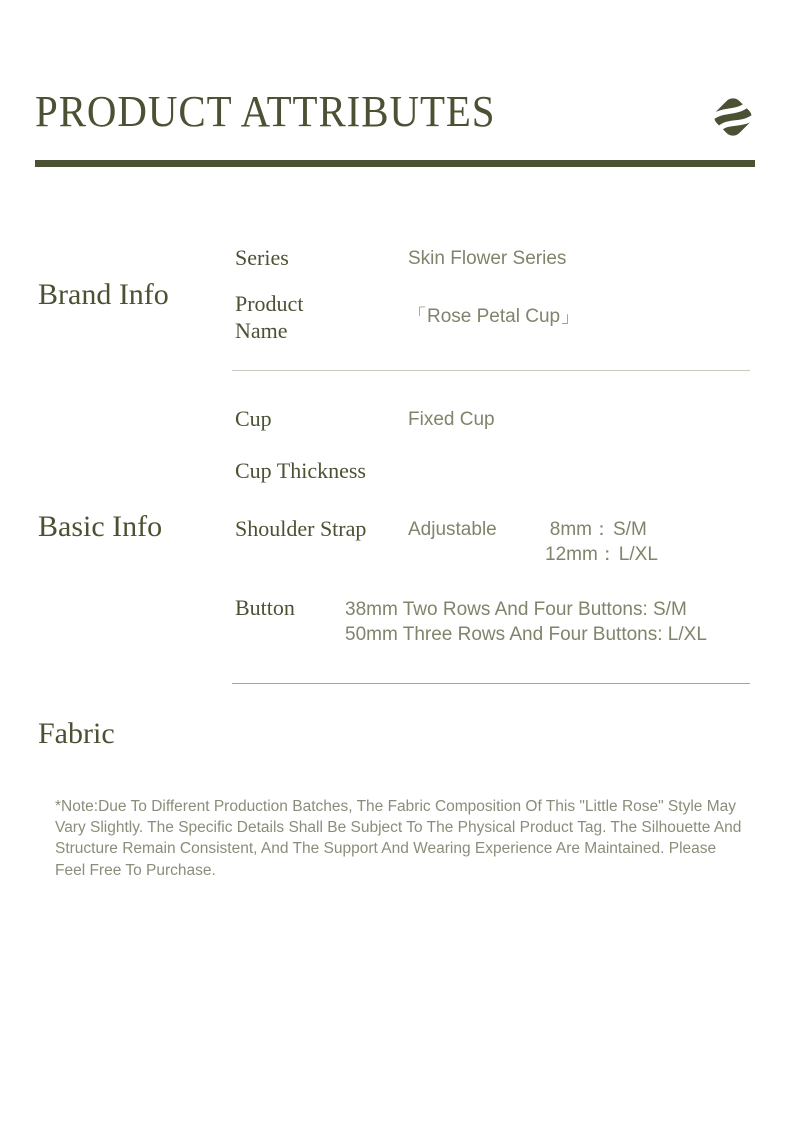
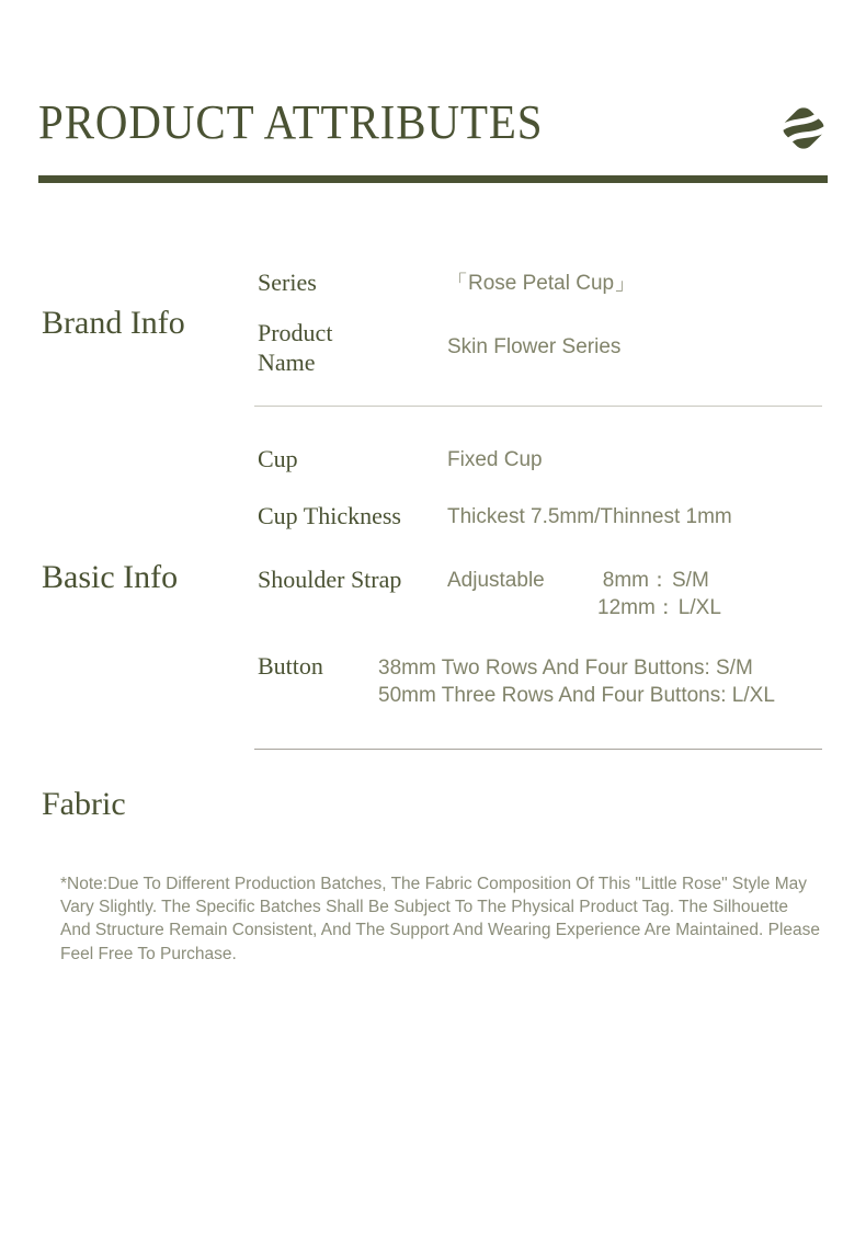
  PRODUCT ATTRIBUTES
  Brand Info
  Series
- Skin Flower Series
+ 「Rose Petal Cup」
  Product
  Name
- 「Rose Petal Cup」
+ Skin Flower Series
  Basic Info
  Cup
  Fixed Cup
  Cup Thickness
+ Thickest 7.5mm/Thinnest 1mm
  Shoulder Strap
  Adjustable
  8mm：
  S/M
  12mm：
  L/XL
  Button
  38mm Two Rows And Four Buttons: S/M
  50mm Three Rows And Four Buttons: L/XL
  Fabric
- *Note:Due To Different Production Batches, The Fabric Composition Of This "Little Rose" Style May Vary Slightly. The Specific Details Shall Be Subject To The Physical Product Tag. The Silhouette And Structure Remain Consistent, And The Support And Wearing Experience Are Maintained. Please Feel Free To Purchase.
+ *Note:Due To Different Production Batches, The Fabric Composition Of This "Little Rose" Style May Vary Slightly. The Specific Batches Shall Be Subject To The Physical Product Tag. The Silhouette And Structure Remain Consistent, And The Support And Wearing Experience Are Maintained. Please Feel Free To Purchase.
